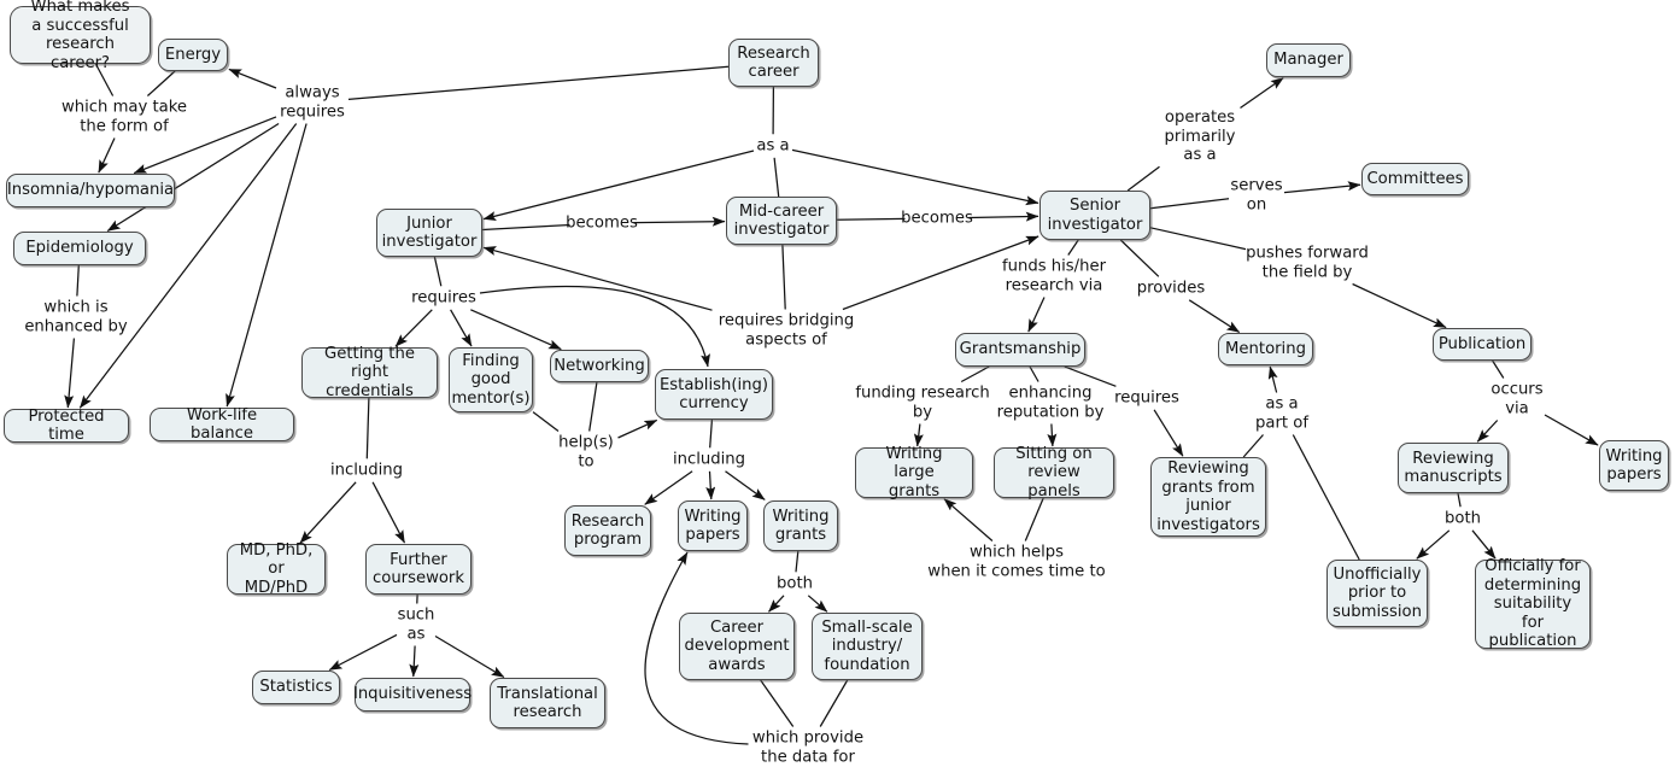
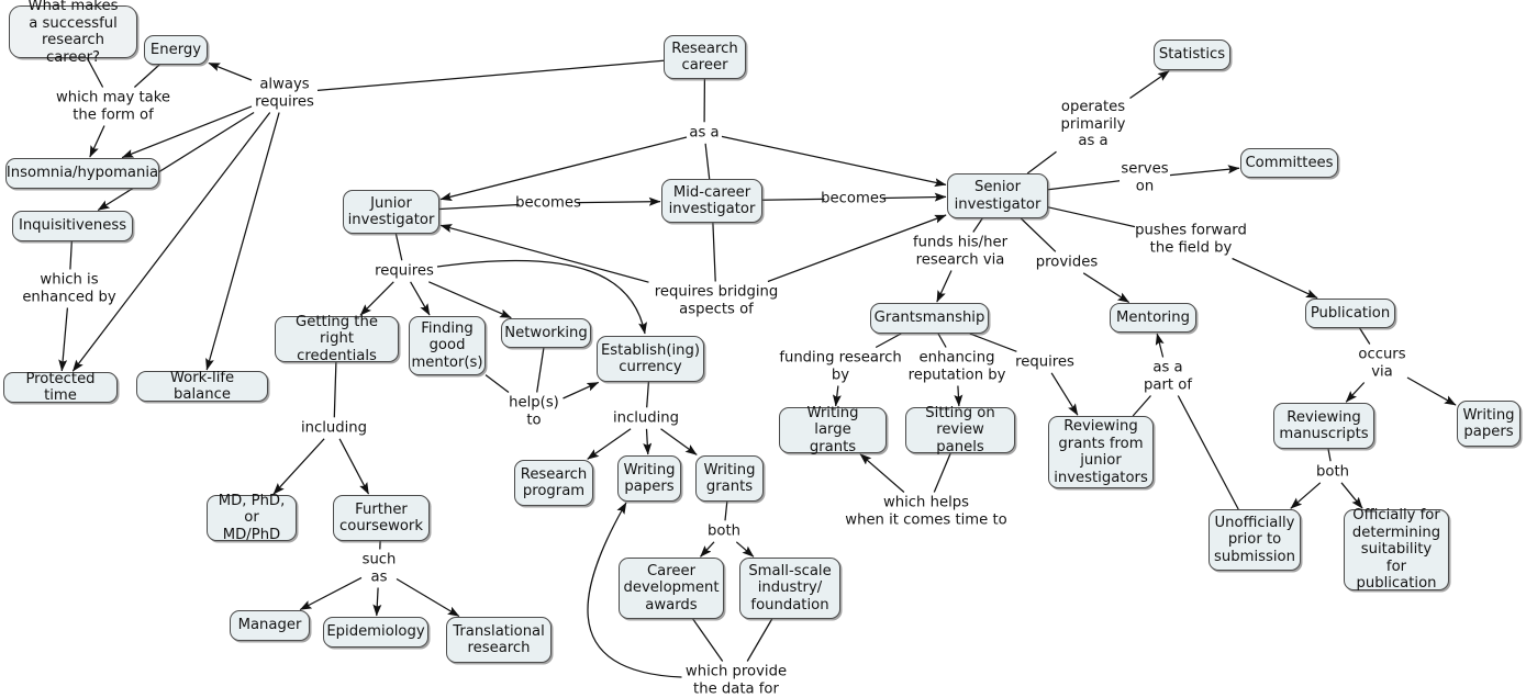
  What makes
  a successful
  research career?
  Energy
  Insomnia/hypomania
- Epidemiology
+ Inquisitiveness
  Protected time
  Work-life balance
  Research
  career
  Junior
  investigator
  Mid-career
  investigator
  Senior
  investigator
- Manager
+ Statistics
  Committees
  Getting the
  right credentials
  Finding
  good
  mentor(s)
  Networking
  Establish(ing)
  currency
  MD, PhD,
  or MD/PhD
  Further
  coursework
- Statistics
+ Manager
- Inquisitiveness
+ Epidemiology
  Translational
  research
  Research
  program
  Writing
  papers
  Writing
  grants
  Career
  development
  awards
  Small-scale
  industry/
  foundation
  Grantsmanship
  Writing large
  grants
  Sitting on
  review panels
  Reviewing
  grants from
  junior
  investigators
  Mentoring
  Publication
  Reviewing
  manuscripts
  Writing
  papers
  Unofficially
  prior to
  submission
  Officially for
  determining
  suitability for
  publication
  which may take
  the form of
  always
  requires
  which is
  enhanced by
  including
  such
  as
  requires
  help(s)
  to
  including
  both
  which provide
  the data for
  as a
  becomes
  becomes
  requires bridging
  aspects of
  operates
  primarily
  as a
  serves
  on
  pushes forward
  the field by
  funds his/her
  research via
  provides
  funding research
  by
  enhancing
  reputation by
  requires
  which helps
  when it comes time to
  as a
  part of
  occurs
  via
  both
